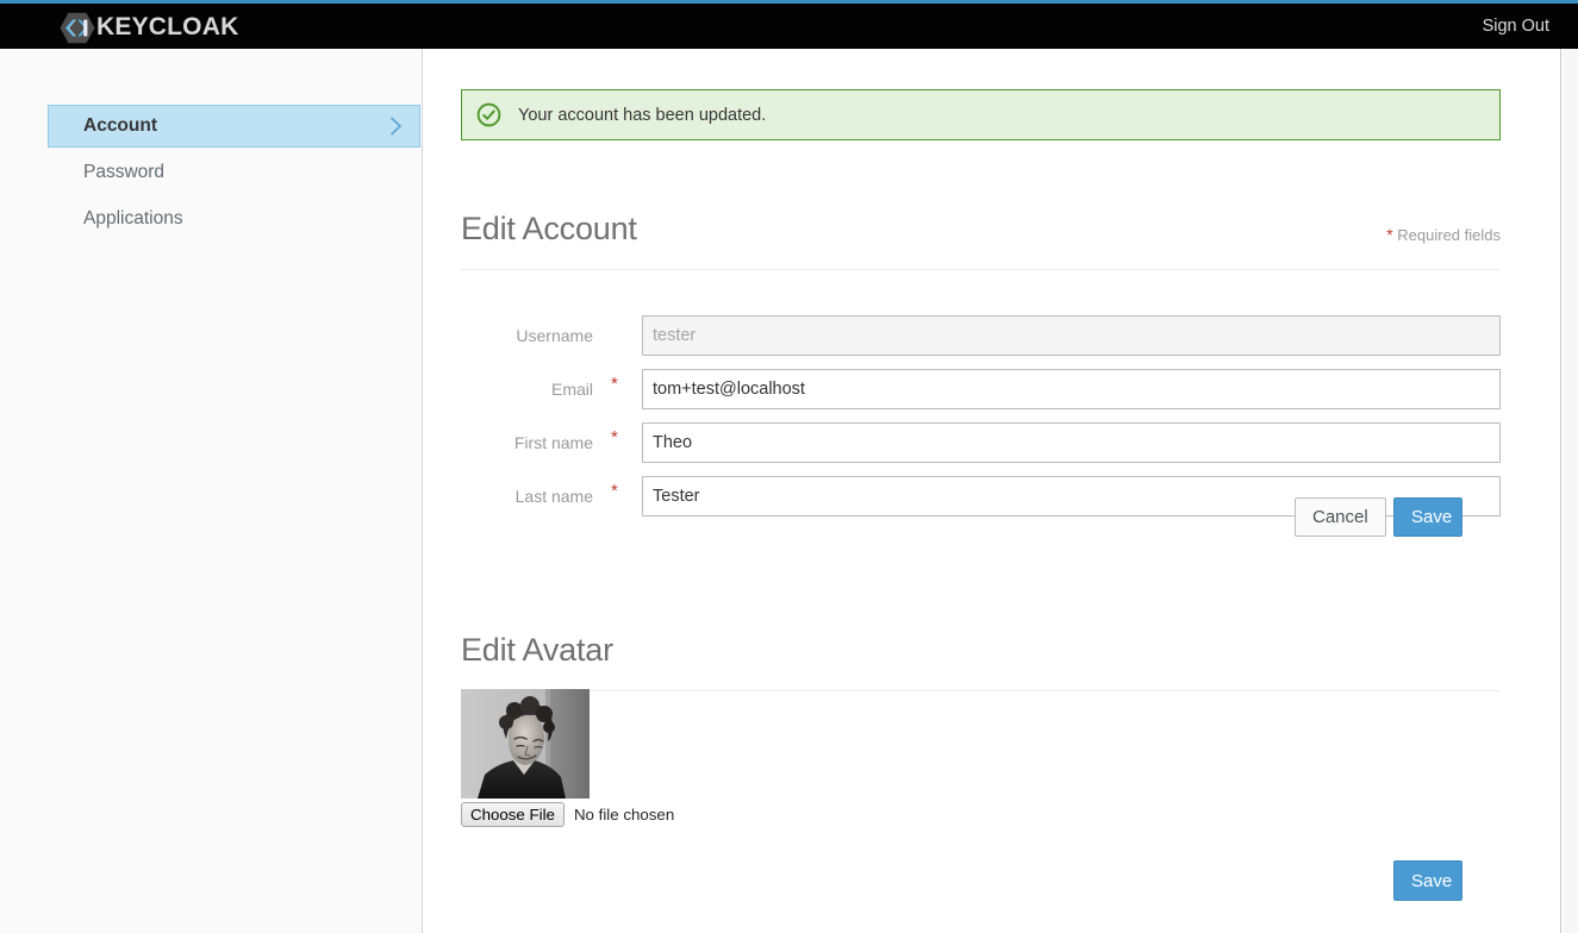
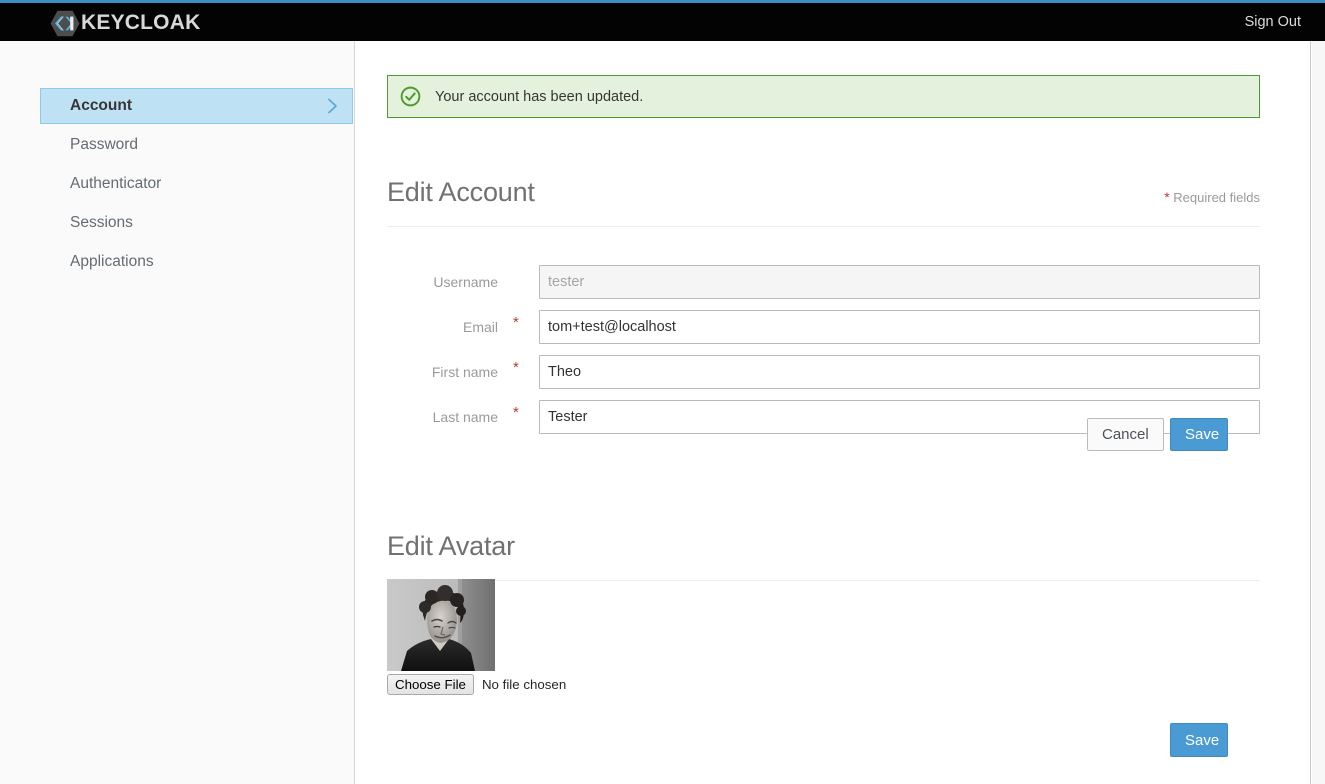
  KEYCLOAK
  Sign Out
  Account
  Password
+ Authenticator
+ Sessions
  Applications
  Your account has been updated.
  Edit Account
  * Required fields
  Username
  tester
  Email
  *
  tom+test@localhost
  First name
  *
  Theo
  Last name
  *
  Tester
  Cancel
  Save
  Edit Avatar
  Choose File
  No file chosen
  Save
